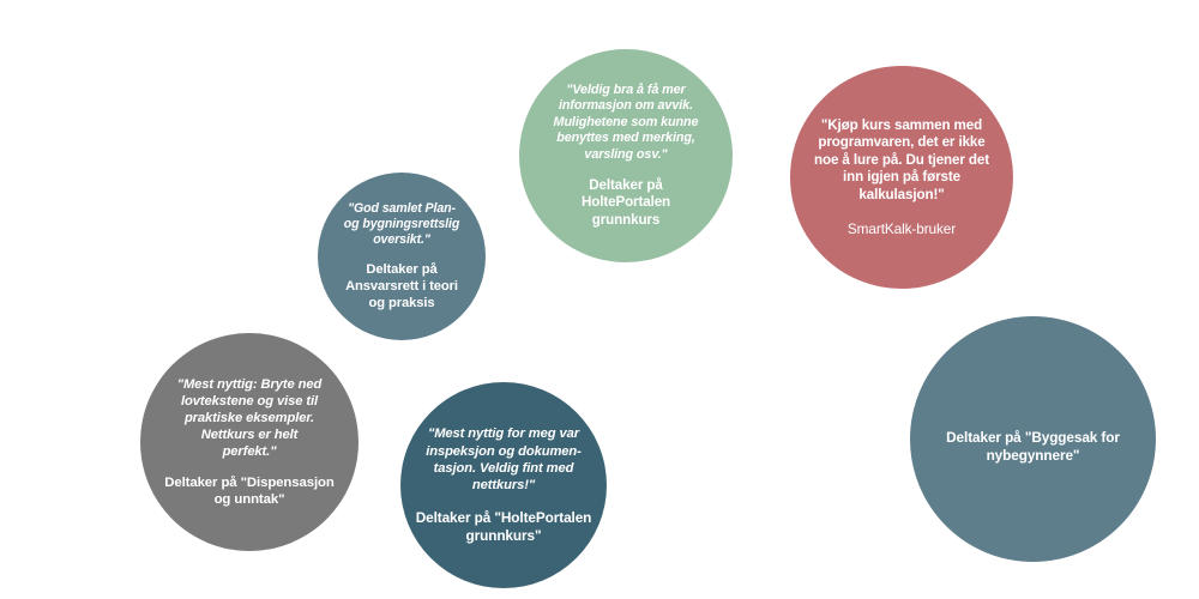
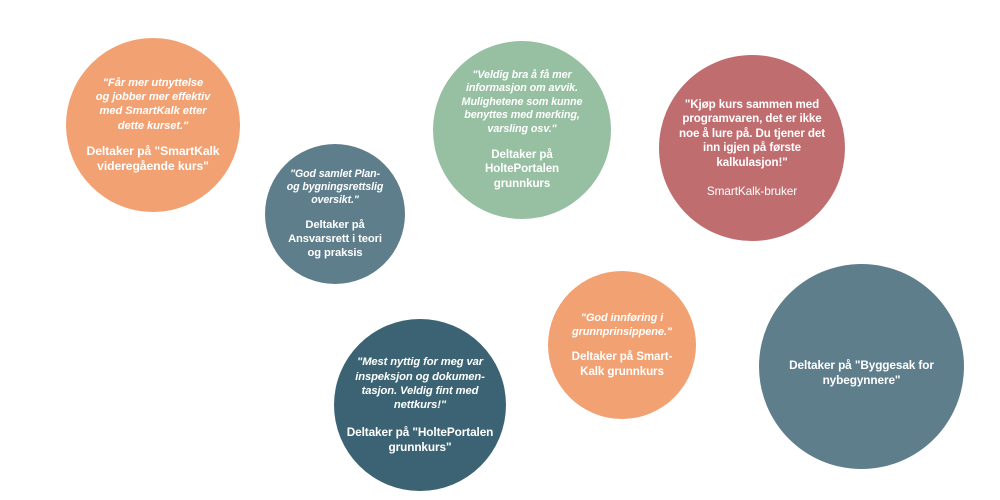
+ "Får mer utnyttelse
+ og jobber mer effektiv
+ med SmartKalk etter
+ dette kurset."
+ Deltaker på "SmartKalk
+ videregående kurs"
  "God samlet Plan-
  og bygningsrettslig
  oversikt."
  Deltaker på
  Ansvarsrett i teori
  og praksis
  "Veldig bra å få mer
  informasjon om avvik.
  Mulighetene som kunne
  benyttes med merking,
  varsling osv."
  Deltaker på
  HoltePortalen
  grunnkurs
  "Kjøp kurs sammen med
  programvaren, det er ikke
  noe å lure på. Du tjener det
  inn igjen på første
  kalkulasjon!"
  SmartKalk-bruker
- "Mest nyttig: Bryte ned
- lovtekstene og vise til
- praktiske eksempler.
- Nettkurs er helt
- perfekt."
- Deltaker på "Dispensasjon
- og unntak"
  "Mest nyttig for meg var
  inspeksjon og dokumen-
  tasjon. Veldig fint med
  nettkurs!"
  Deltaker på "HoltePortalen
  grunnkurs"
+ "God innføring i
+ grunnprinsippene."
+ Deltaker på Smart-
+ Kalk grunnkurs
  Deltaker på "Byggesak for
  nybegynnere"
